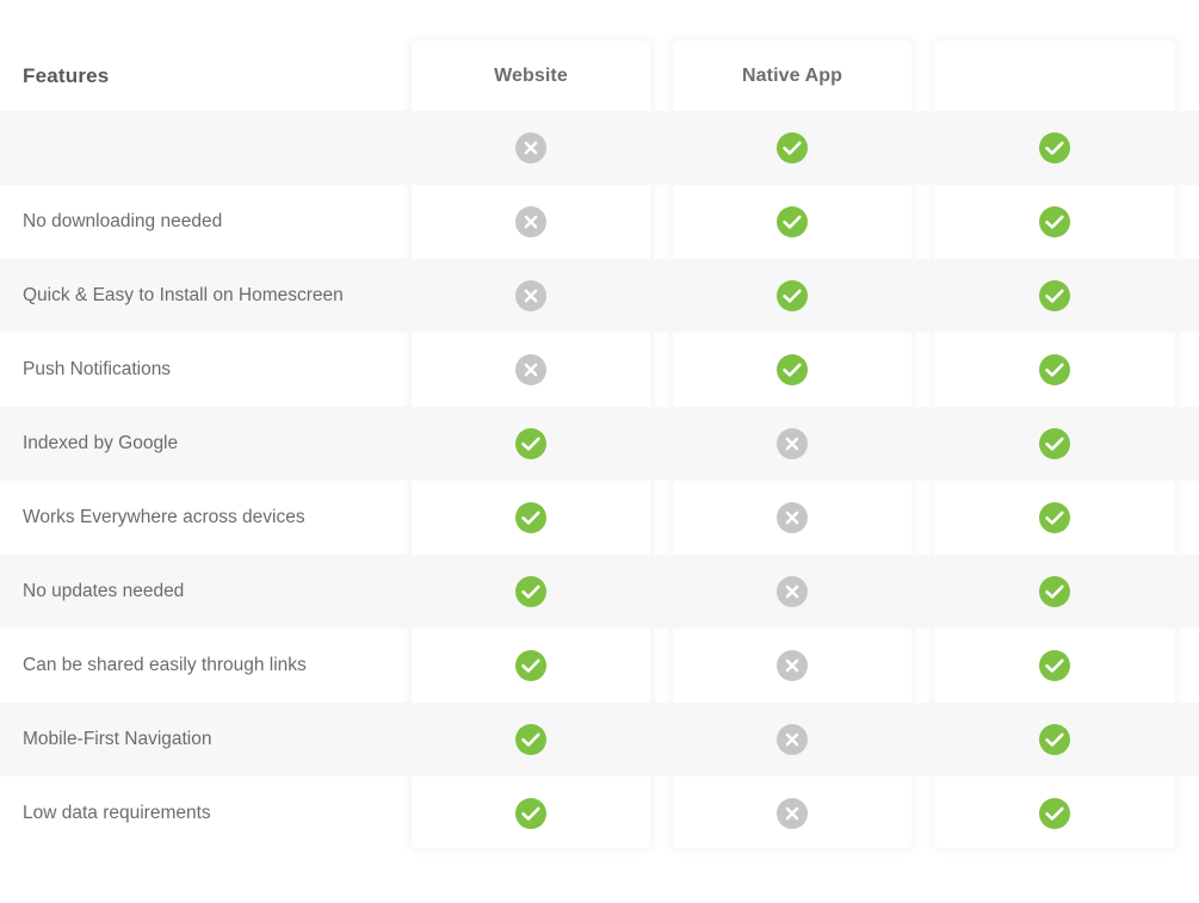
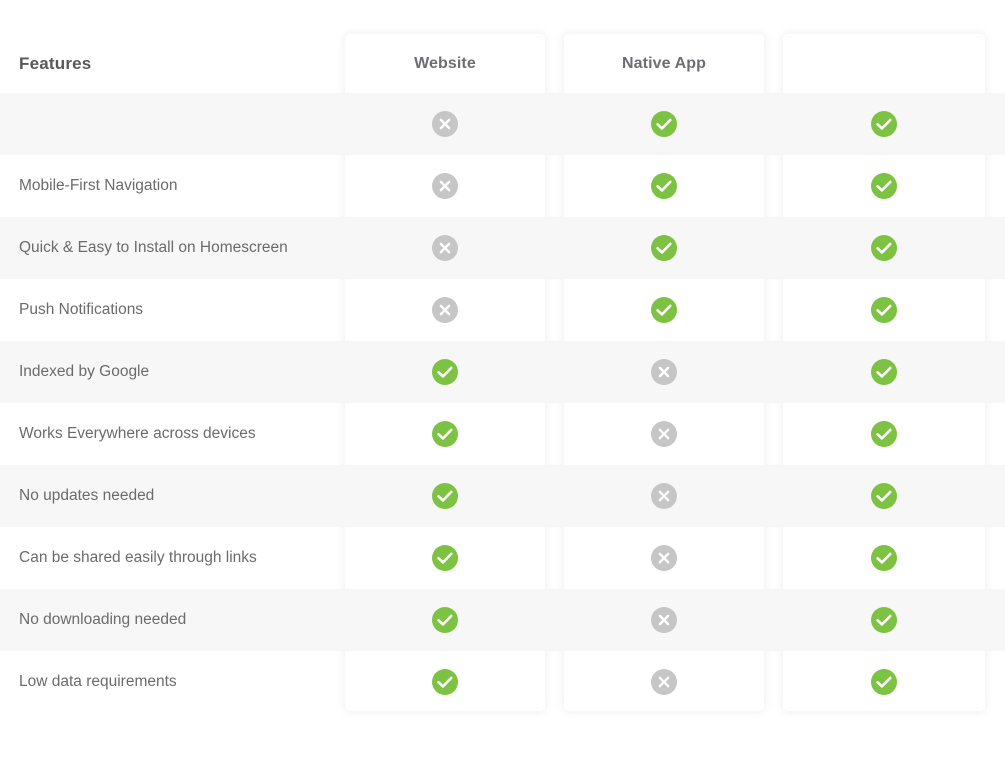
  Features
  Website
  Native App
- No downloading needed
+ Mobile-First Navigation
  Quick & Easy to Install on Homescreen
  Push Notifications
  Indexed by Google
  Works Everywhere across devices
  No updates needed
  Can be shared easily through links
- Mobile-First Navigation
+ No downloading needed
  Low data requirements
